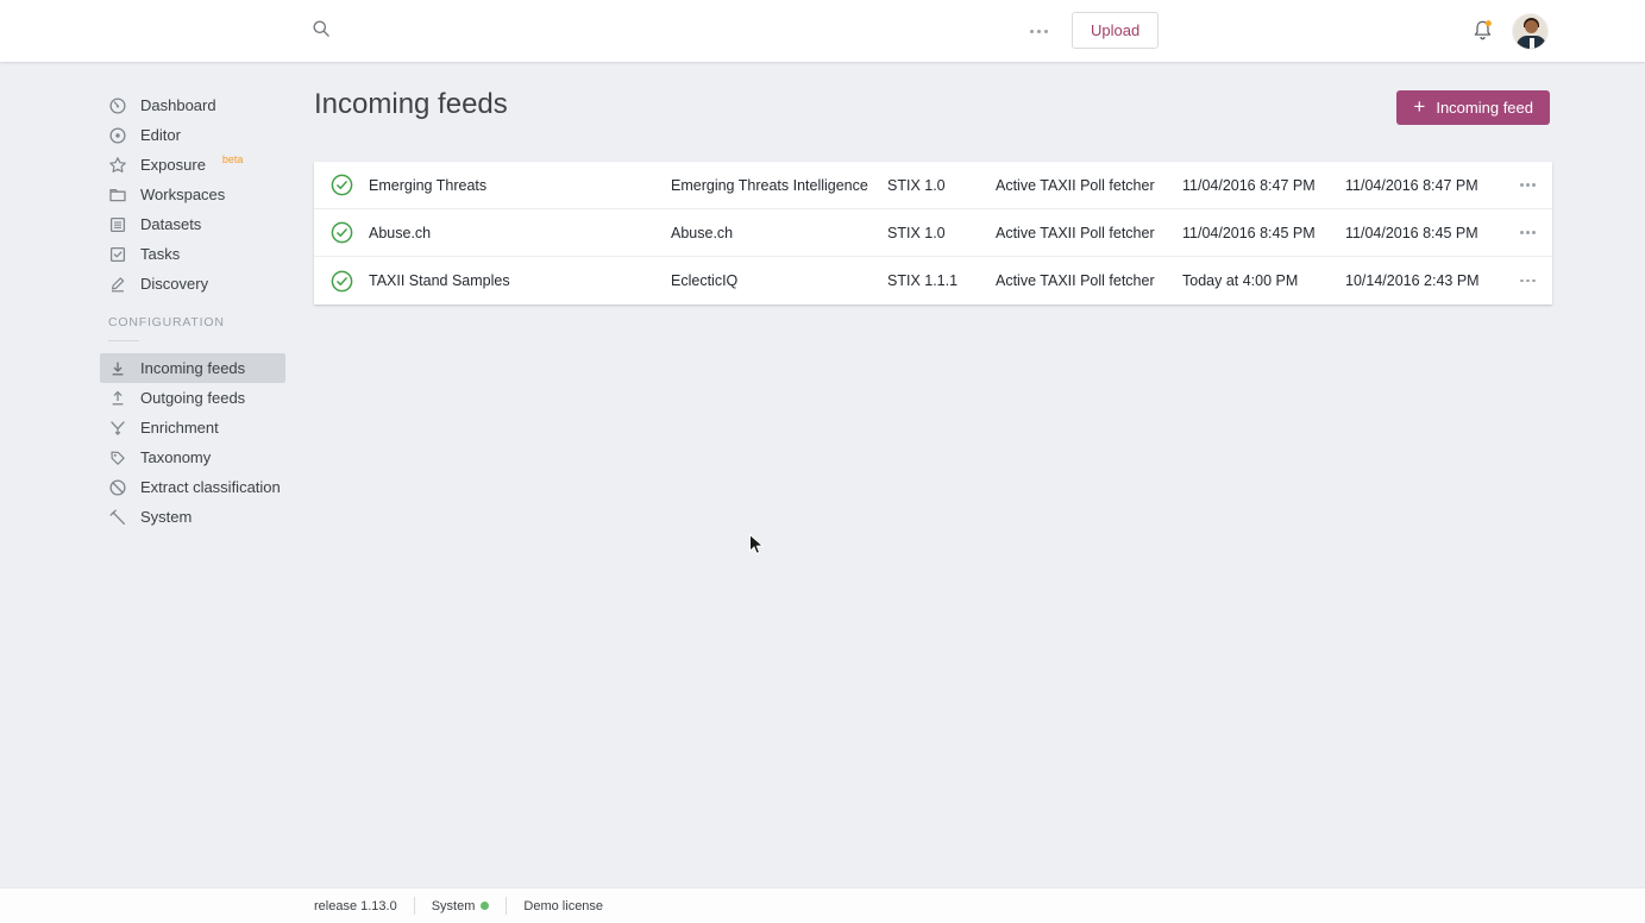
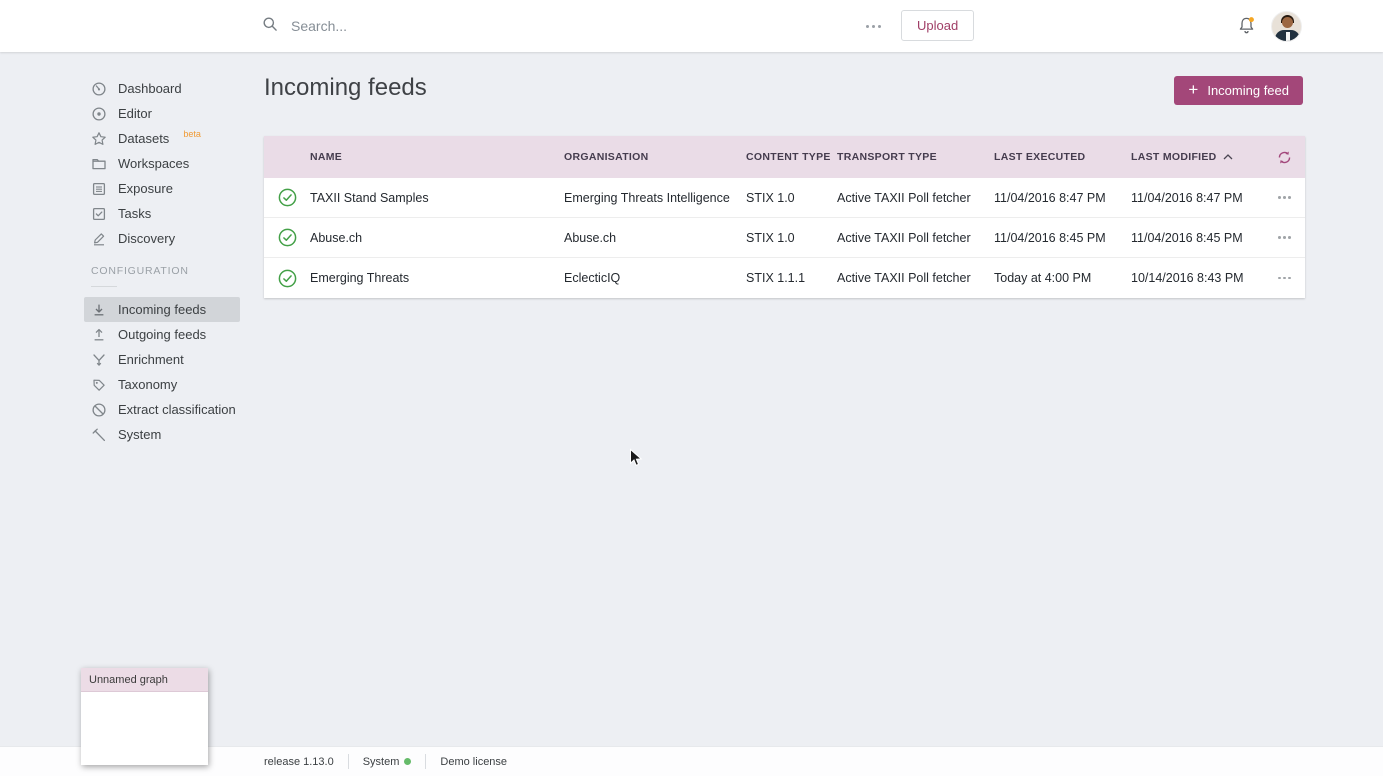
+ Search...
  Upload
  Dashboard
  Editor
- Exposure
+ Datasets
  beta
  Workspaces
- Datasets
+ Exposure
  Tasks
  Discovery
  CONFIGURATION
  Incoming feeds
  Outgoing feeds
  Enrichment
  Taxonomy
  Extract classification
  System
  Incoming feeds
  +
  Incoming feed
+ NAME
+ ORGANISATION
+ CONTENT TYPE
+ TRANSPORT TYPE
+ LAST EXECUTED
+ LAST MODIFIED
- Emerging Threats
+ TAXII Stand Samples
  Emerging Threats Intelligence
  STIX 1.0
  Active TAXII Poll fetcher
  11/04/2016 8:47 PM
  11/04/2016 8:47 PM
  Abuse.ch
  Abuse.ch
  STIX 1.0
  Active TAXII Poll fetcher
  11/04/2016 8:45 PM
  11/04/2016 8:45 PM
- TAXII Stand Samples
+ Emerging Threats
  EclecticIQ
  STIX 1.1.1
  Active TAXII Poll fetcher
  Today at 4:00 PM
- 10/14/2016 2:43 PM
+ 10/14/2016 8:43 PM
+ Unnamed graph
  release 1.13.0
  System
  Demo license
